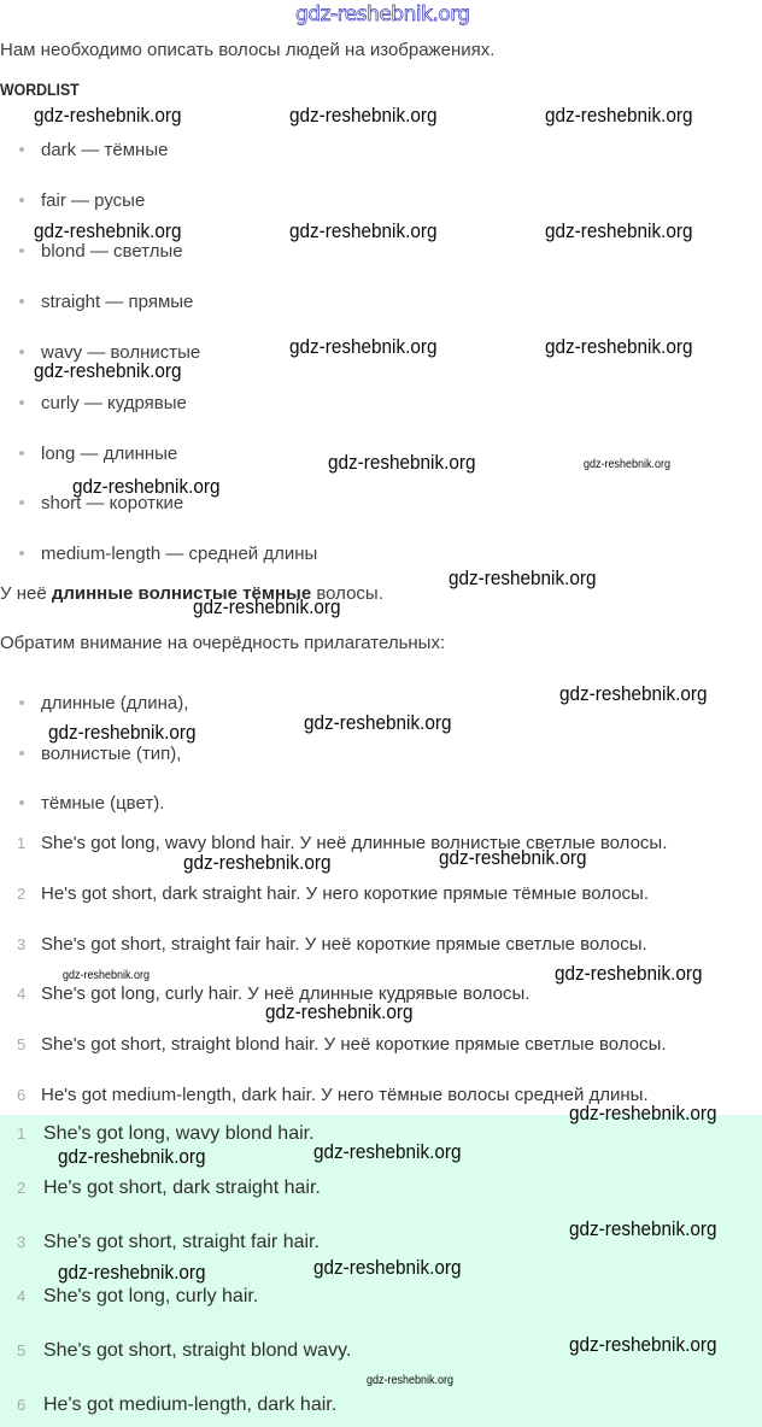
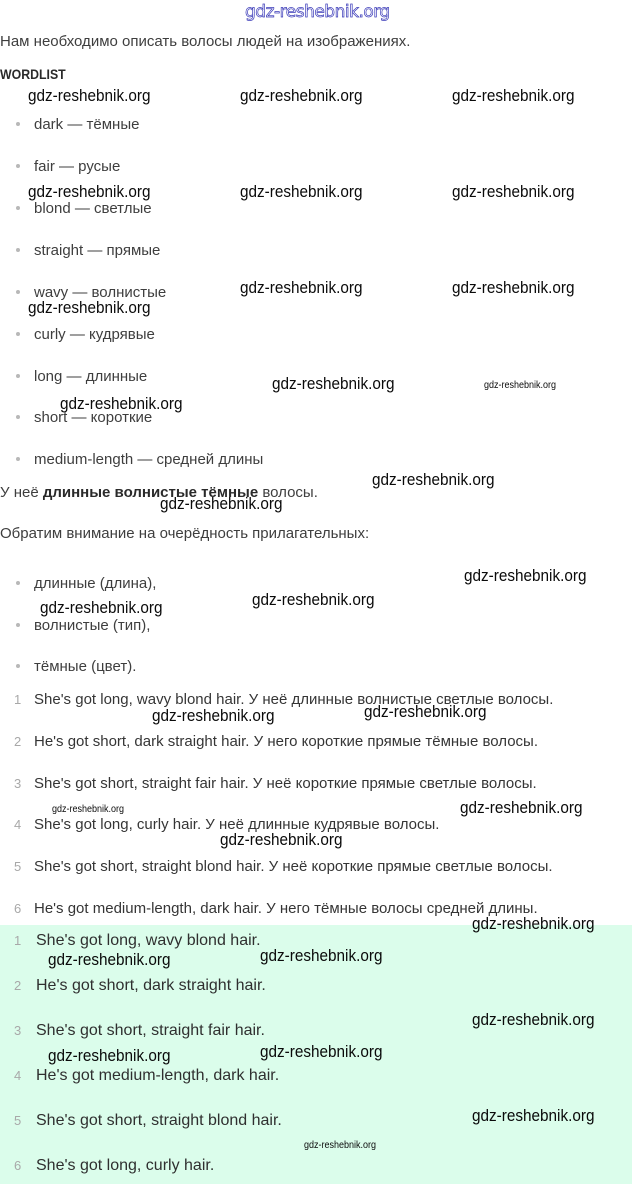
  gdz-reshebnik.org
  Нам необходимо описать волосы людей на изображениях.
  WORDLIST
  dark — тёмные
  fair — русые
  blond — светлые
  straight — прямые
  wavy — волнистые
  curly — кудрявые
  long — длинные
  short — короткие
  medium-length — средней длины
  У неё длинные волнистые тёмные волосы.
  Обратим внимание на очерёдность прилагательных:
  длинные (длина),
  волнистые (тип),
  тёмные (цвет).
  1 She's got long, wavy blond hair. У неё длинные волнистые светлые волосы.
  2 He's got short, dark straight hair. У него короткие прямые тёмные волосы.
  3 She's got short, straight fair hair. У неё короткие прямые светлые волосы.
  4 She's got long, curly hair. У неё длинные кудрявые волосы.
  5 She's got short, straight blond hair. У неё короткие прямые светлые волосы.
  6 He's got medium-length, dark hair. У него тёмные волосы средней длины.
  1 She's got long, wavy blond hair.
  2 He's got short, dark straight hair.
  3 She's got short, straight fair hair.
- 4 She's got long, curly hair.
+ 4 He's got medium-length, dark hair.
- 5 She's got short, straight blond wavy.
+ 5 She's got short, straight blond hair.
- 6 He's got medium-length, dark hair.
+ 6 She's got long, curly hair.
  gdz-reshebnik.org
  gdz-reshebnik.org
  gdz-reshebnik.org
  gdz-reshebnik.org
  gdz-reshebnik.org
  gdz-reshebnik.org
  gdz-reshebnik.org
  gdz-reshebnik.org
  gdz-reshebnik.org
  gdz-reshebnik.org
  gdz-reshebnik.org
  gdz-reshebnik.org
  gdz-reshebnik.org
  gdz-reshebnik.org
  gdz-reshebnik.org
  gdz-reshebnik.org
  gdz-reshebnik.org
  gdz-reshebnik.org
  gdz-reshebnik.org
  gdz-reshebnik.org
  gdz-reshebnik.org
  gdz-reshebnik.org
  gdz-reshebnik.org
  gdz-reshebnik.org
  gdz-reshebnik.org
  gdz-reshebnik.org
  gdz-reshebnik.org
  gdz-reshebnik.org
  gdz-reshebnik.org
  gdz-reshebnik.org
